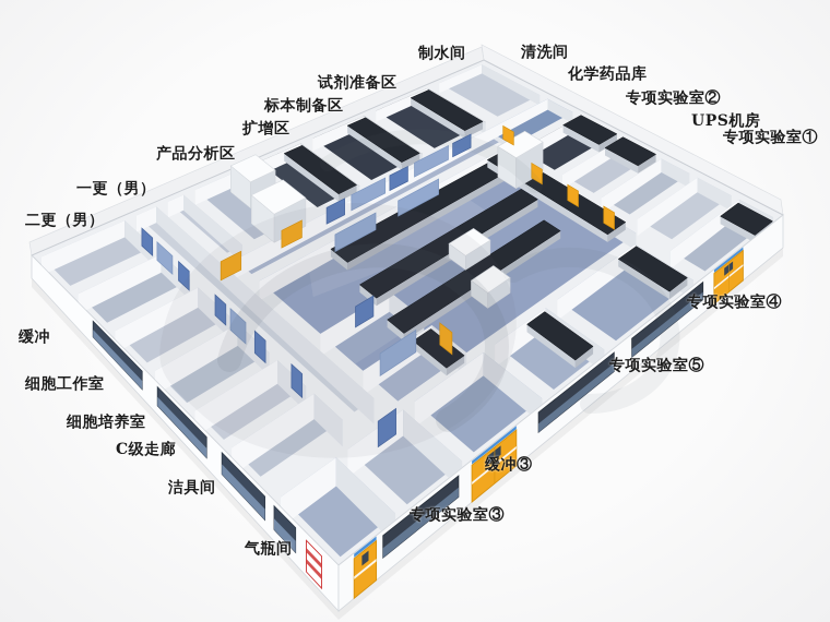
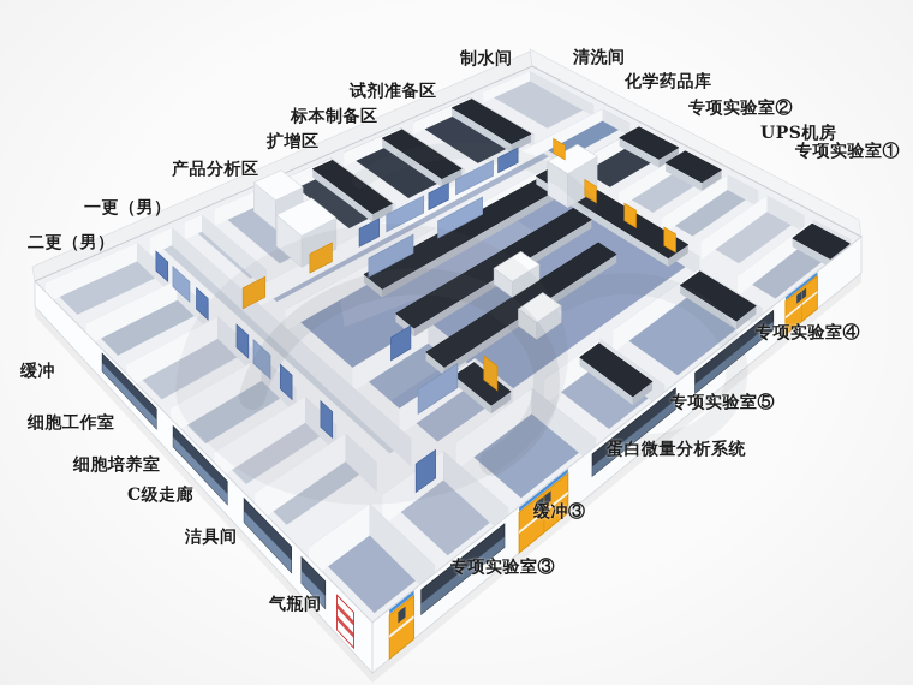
  制水间
  清洗间
  化学药品库
  专项实验室②
  UPS机房
  专项实验室①
  试剂准备区
  标本制备区
  扩增区
  产品分析区
  一更（男）
  二更（男）
  缓冲
  细胞工作室
  细胞培养室
  C级走廊
  洁具间
  气瓶间
  专项实验室④
  专项实验室⑤
+ 蛋白微量分析系统
  缓冲③
  专项实验室③
